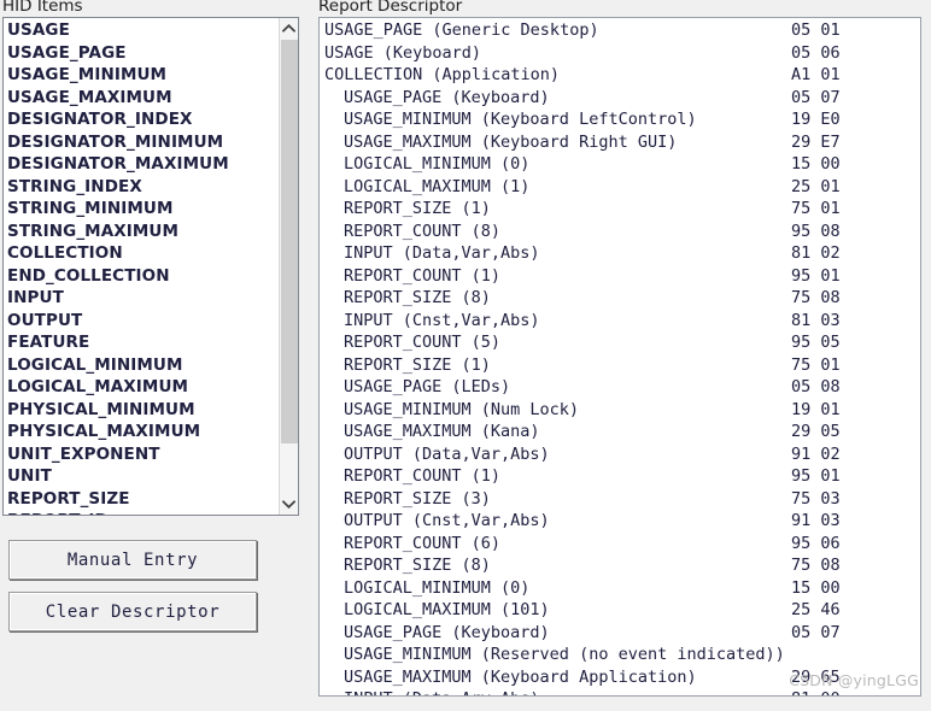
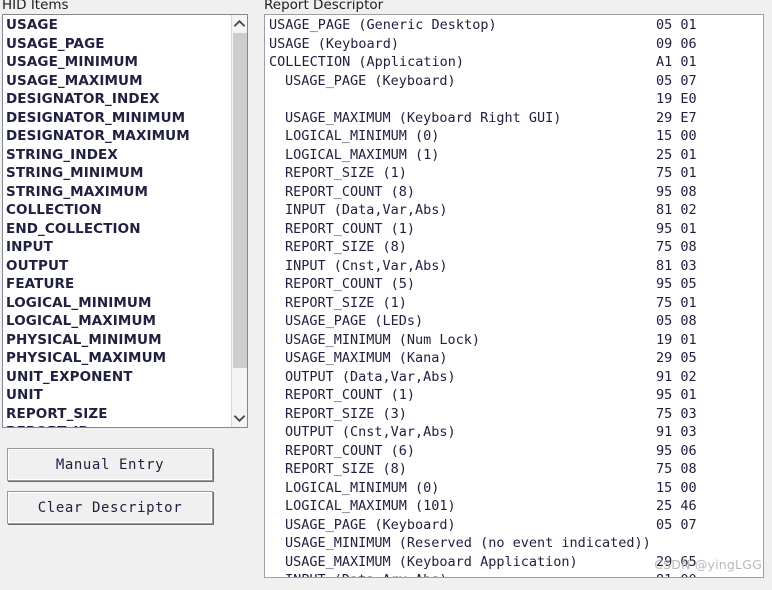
  HID Items
  USAGE
  USAGE_PAGE
  USAGE_MINIMUM
  USAGE_MAXIMUM
  DESIGNATOR_INDEX
  DESIGNATOR_MINIMUM
  DESIGNATOR_MAXIMUM
  STRING_INDEX
  STRING_MINIMUM
  STRING_MAXIMUM
  COLLECTION
  END_COLLECTION
  INPUT
  OUTPUT
  FEATURE
  LOGICAL_MINIMUM
  LOGICAL_MAXIMUM
  PHYSICAL_MINIMUM
  PHYSICAL_MAXIMUM
  UNIT_EXPONENT
  UNIT
  REPORT_SIZE
  Manual Entry
  Clear Descriptor
  Report Descriptor
  USAGE_PAGE (Generic Desktop)
  05 01
  USAGE (Keyboard)
- 05 06
+ 09 06
  COLLECTION (Application)
  A1 01
  USAGE_PAGE (Keyboard)
  05 07
- USAGE_MINIMUM (Keyboard LeftControl)
  19 E0
  USAGE_MAXIMUM (Keyboard Right GUI)
  29 E7
  LOGICAL_MINIMUM (0)
  15 00
  LOGICAL_MAXIMUM (1)
  25 01
  REPORT_SIZE (1)
  75 01
  REPORT_COUNT (8)
  95 08
  INPUT (Data,Var,Abs)
  81 02
  REPORT_COUNT (1)
  95 01
  REPORT_SIZE (8)
  75 08
  INPUT (Cnst,Var,Abs)
  81 03
  REPORT_COUNT (5)
  95 05
  REPORT_SIZE (1)
  75 01
  USAGE_PAGE (LEDs)
  05 08
  USAGE_MINIMUM (Num Lock)
  19 01
  USAGE_MAXIMUM (Kana)
  29 05
  OUTPUT (Data,Var,Abs)
  91 02
  REPORT_COUNT (1)
  95 01
  REPORT_SIZE (3)
  75 03
  OUTPUT (Cnst,Var,Abs)
  91 03
  REPORT_COUNT (6)
  95 06
  REPORT_SIZE (8)
  75 08
  LOGICAL_MINIMUM (0)
  15 00
  LOGICAL_MAXIMUM (101)
  25 46
  USAGE_PAGE (Keyboard)
  05 07
  USAGE_MINIMUM (Reserved (no event indicated))
  USAGE_MAXIMUM (Keyboard Application)
  29 65
  CSDN @yingLGG
